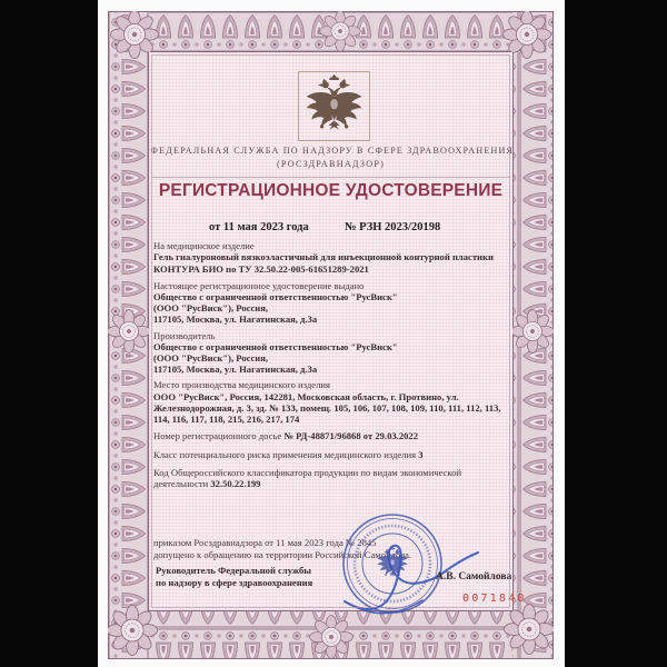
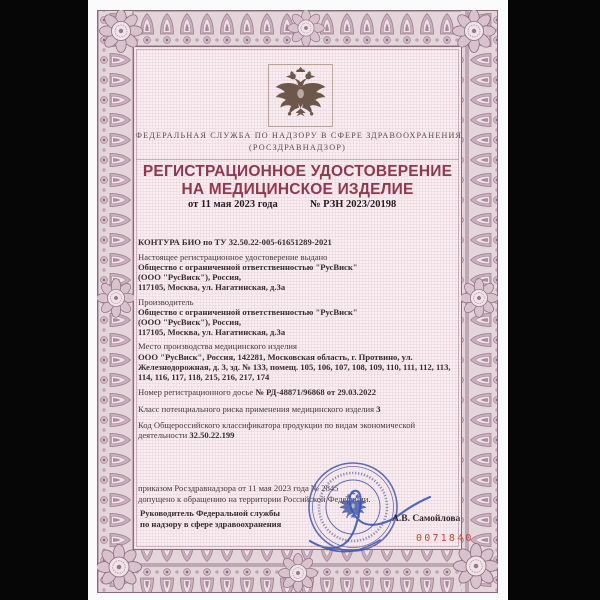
  ФЕДЕРАЛЬНАЯ СЛУЖБА ПО НАДЗОРУ В СФЕРЕ ЗДРАВООХРАНЕНИЯ
  (РОСЗДРАВНАДЗОР)
  РЕГИСТРАЦИОННОЕ УДОСТОВЕРЕНИЕ
+ НА МЕДИЦИНСКОЕ ИЗДЕЛИЕ
  от 11 мая 2023 года
  № РЗН 2023/20198
- На медицинское изделие
- Гель гиалуроновый вязкоэластичный для инъекционной контурной пластики
  КОНТУРА БИО по ТУ 32.50.22-005-61651289-2021
  Настоящее регистрационное удостоверение выдано
  Общество с ограниченной ответственностью "РусВиск"
  (ООО "РусВиск"), Россия,
  117105, Москва, ул. Нагатинская, д.3а
  Производитель
  Общество с ограниченной ответственностью "РусВиск"
  (ООО "РусВиск"), Россия,
  117105, Москва, ул. Нагатинская, д.3а
  Место производства медицинского изделия
  ООО "РусВиск", Россия, 142281, Московская область, г. Протвино, ул.
  Железнодорожная, д. 3, зд. № 133, помещ. 105, 106, 107, 108, 109, 110, 111, 112, 113,
  114, 116, 117, 118, 215, 216, 217, 174
  Номер регистрационного досье № РД-48871/96868 от 29.03.2022
  Класс потенциального риска применения медицинского изделия 3
  Код Общероссийского классификатора продукции по видам экономической
  деятельности 32.50.22.199
  приказом Росздравнадзора от 11 мая 2023 года № 2845
- допущено к обращению на территории Российской Самойлова.
+ допущено к обращению на территории Российской Федерации.
  Руководитель Федеральной службы
  по надзору в сфере здравоохранения
  А.В. Самойлова
  0071840
